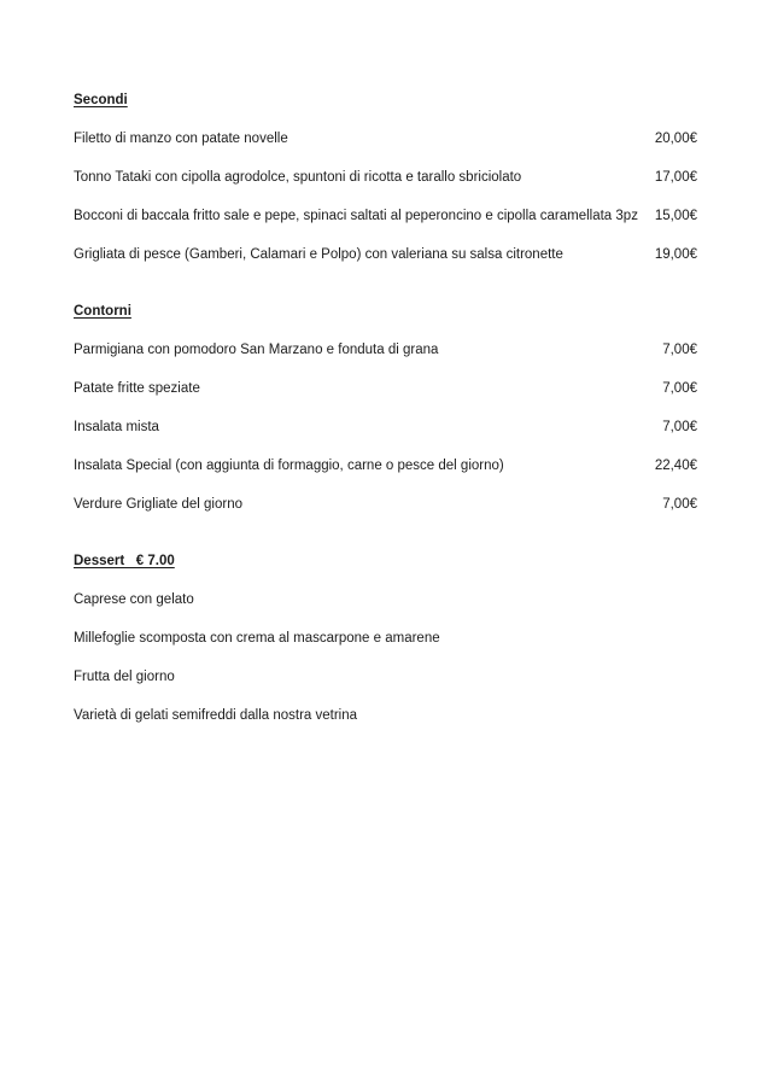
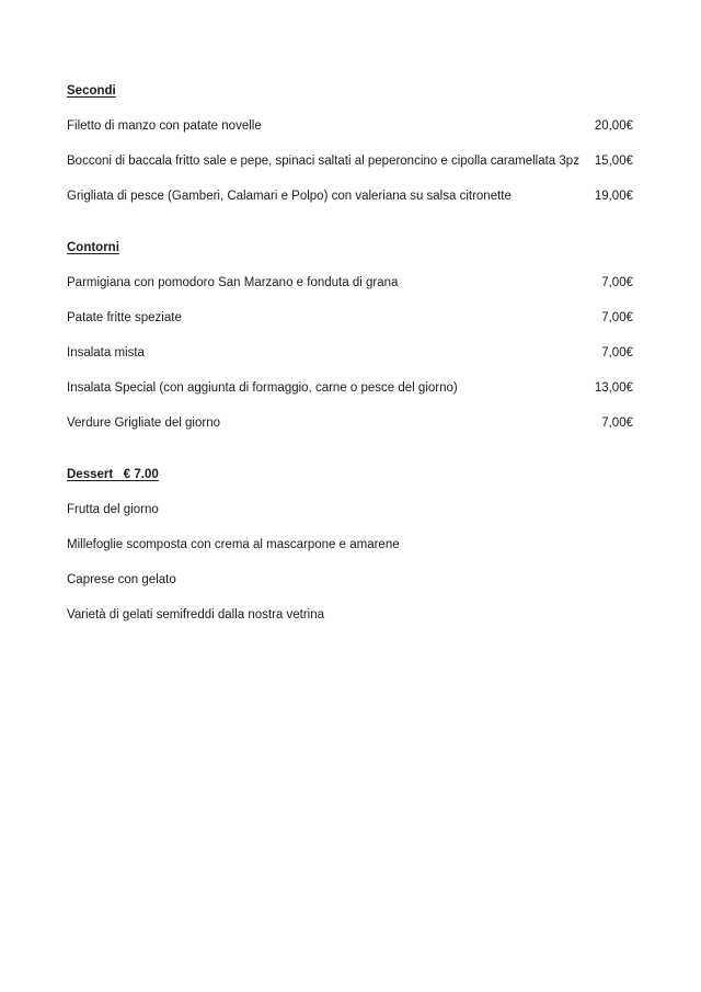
  Secondi
  Filetto di manzo con patate novelle
  20,00€
- Tonno Tataki con cipolla agrodolce, spuntoni di ricotta e tarallo sbriciolato
- 17,00€
  Bocconi di baccala fritto sale e pepe, spinaci saltati al peperoncino e cipolla caramellata 3pz
  15,00€
  Grigliata di pesce (Gamberi, Calamari e Polpo) con valeriana su salsa citronette
  19,00€
  Contorni
  Parmigiana con pomodoro San Marzano e fonduta di grana
  7,00€
  Patate fritte speziate
  7,00€
  Insalata mista
  7,00€
  Insalata Special (con aggiunta di formaggio, carne o pesce del giorno)
- 22,40€
+ 13,00€
  Verdure Grigliate del giorno
  7,00€
  Dessert € 7.00
- Caprese con gelato
+ Frutta del giorno
  Millefoglie scomposta con crema al mascarpone e amarene
- Frutta del giorno
+ Caprese con gelato
  Varietà di gelati semifreddi dalla nostra vetrina
